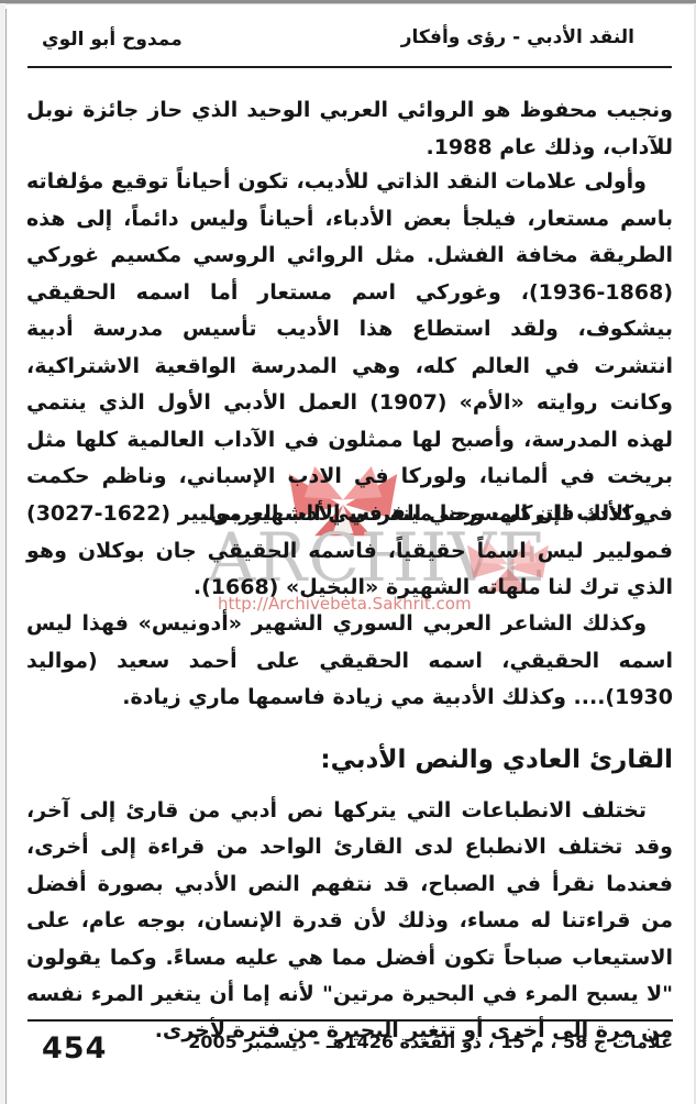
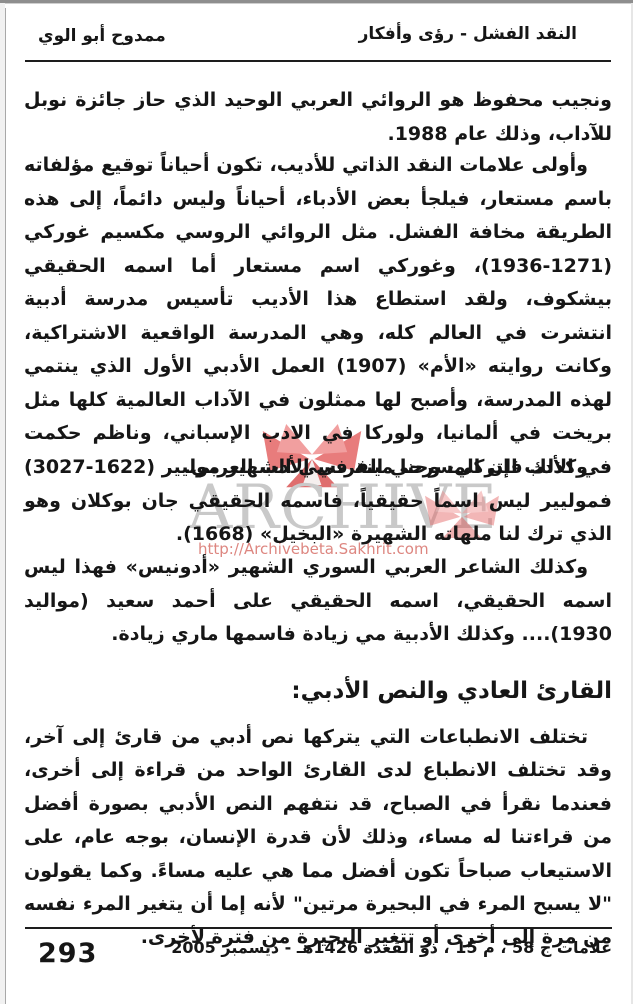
- النقد الأدبي - رؤى وأفكار
+ النقد الفشل - رؤى وأفكار
  ممدوح أبو الوي
  ARCHIVE
  http://Archivebeta.Sakhrit.com
  ونجيب محفوظ هو الروائي العربي الوحيد الذي حاز جائزة نوبل للآداب، وذلك عام 1988.
- وأولى علامات النقد الذاتي للأديب، تكون أحياناً توقيع مؤلفاته باسم مستعار، فيلجأ بعض الأدباء، أحياناً وليس دائماً، إلى هذه الطريقة مخافة الفشل. مثل الروائي الروسي مكسيم غوركي (1868-1936)، وغوركي اسم مستعار أما اسمه الحقيقي بيشكوف، ولقد استطاع هذا الأديب تأسيس مدرسة أدبية انتشرت في العالم كله، وهي المدرسة الواقعية الاشتراكية، وكانت روايته «الأم» (1907) العمل الأدبي الأول الذي ينتمي لهذه المدرسة، وأصبح لها ممثلون في الآداب العالمية كلها مثل بريخت في ألمانيا، ولوركا في الادب الإسباني، وناظم حكمت في الأدب التركي، وحنا مينة في الأدب العربي.
+ وأولى علامات النقد الذاتي للأديب، تكون أحياناً توقيع مؤلفاته باسم مستعار، فيلجأ بعض الأدباء، أحياناً وليس دائماً، إلى هذه الطريقة مخافة الفشل. مثل الروائي الروسي مكسيم غوركي (1271-1936)، وغوركي اسم مستعار أما اسمه الحقيقي بيشكوف، ولقد استطاع هذا الأديب تأسيس مدرسة أدبية انتشرت في العالم كله، وهي المدرسة الواقعية الاشتراكية، وكانت روايته «الأم» (1907) العمل الأدبي الأول الذي ينتمي لهذه المدرسة، وأصبح لها ممثلون في الآداب العالمية كلها مثل بريخت في ألمانيا، ولوركا في الادب الإسباني، وناظم حكمت في الأدب التركي، وحنا مينة في الأدب العربي.
  وكذلك فإن المسرحي الفرنسي الشهير موليير (1622-3027) فموليير ليس اسماً حقيقياً، فاسمه الحقيقي جان بوكلان وهو الذي ترك لنا ملهاته الشهيرة «البخيل» (1668).
  وكذلك الشاعر العربي السوري الشهير «أدونيس» فهذا ليس اسمه الحقيقي، اسمه الحقيقي على أحمد سعيد (مواليد 1930).... وكذلك الأدبية مي زيادة فاسمها ماري زيادة.
  القارئ العادي والنص الأدبي:
  تختلف الانطباعات التي يتركها نص أدبي من قارئ إلى آخر، وقد تختلف الانطباع لدى القارئ الواحد من قراءة إلى أخرى، فعندما نقرأ في الصباح، قد نتفهم النص الأدبي بصورة أفضل من قراءتنا له مساء، وذلك لأن قدرة الإنسان، بوجه عام، على الاستيعاب صباحاً تكون أفضل مما هي عليه مساءً. وكما يقولون "لا يسبح المرء في البحيرة مرتين" لأنه إما أن يتغير المرء نفسه من مرة إلى أخرى أو تتغير البحيرة من فترة لأخرى.
  علامات ج 58 ، م 15 ، ذو القعدة 1426هـ - ديسمبر 2005
- 454
+ 293
